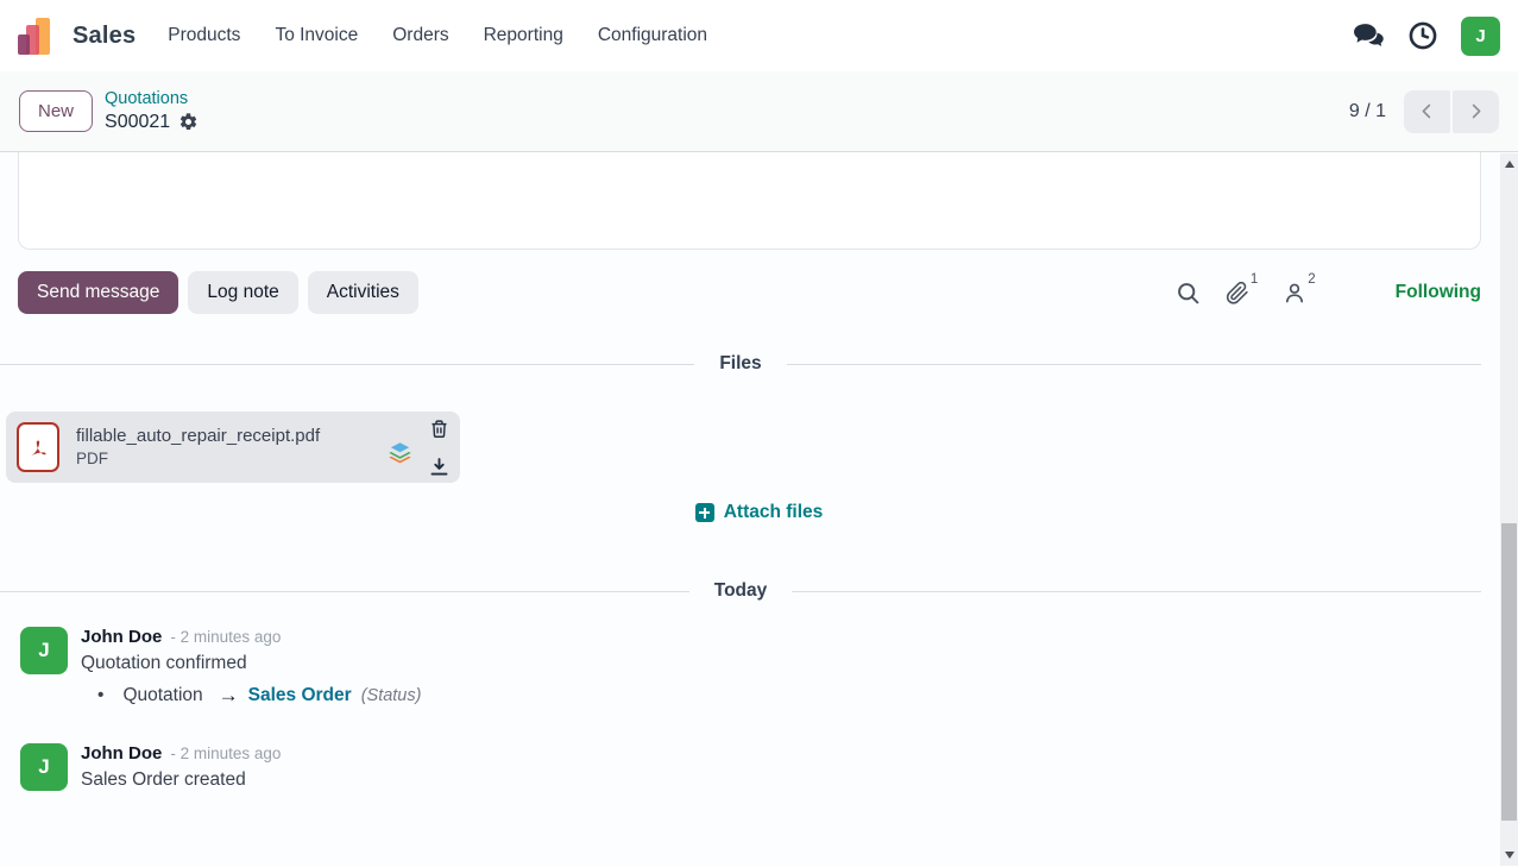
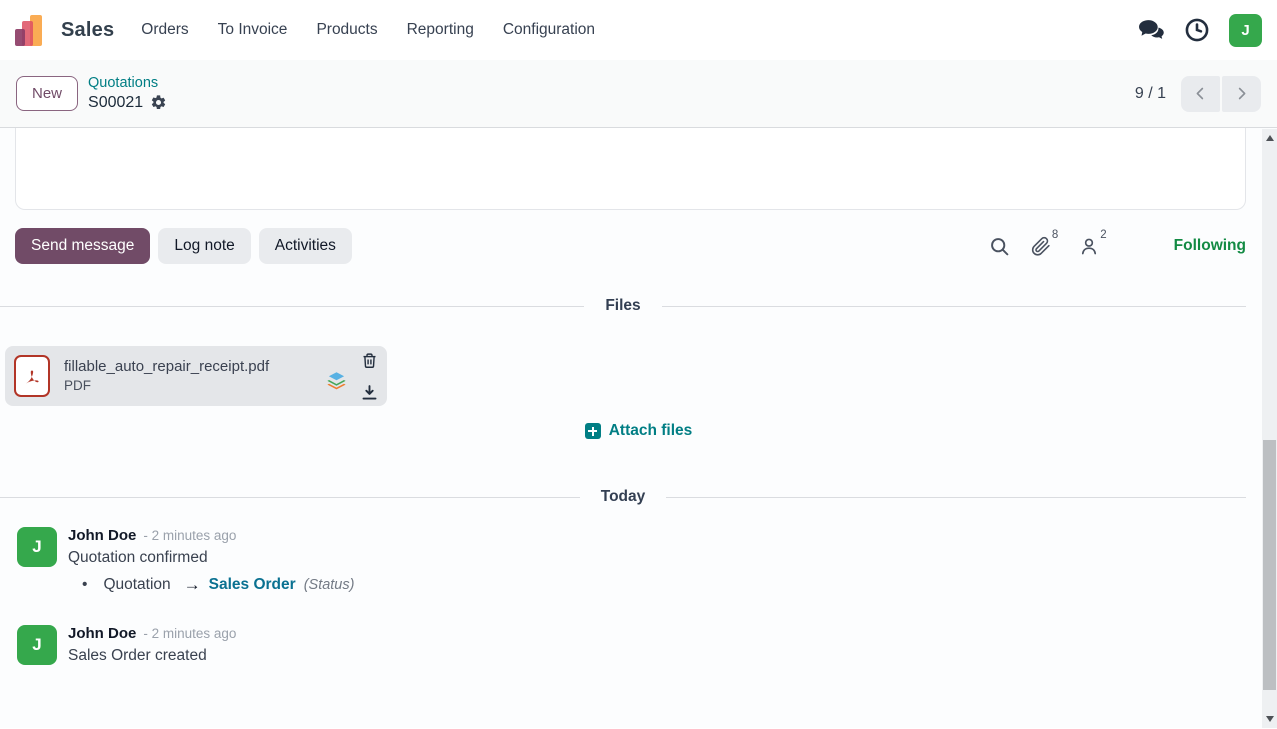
  Sales
- Products
+ Orders
  To Invoice
- Orders
+ Products
  Reporting
  Configuration
  J
  New
  Quotations
  S00021
  9 / 1
  Send message
  Log note
  Activities
- 1
+ 8
  2
  Following
  Files
  fillable_auto_repair_receipt.pdf
  PDF
  Attach files
  Today
  J
  John Doe
  - 2 minutes ago
  Quotation confirmed
  •
  Quotation
  →
  Sales Order
  (Status)
  J
  John Doe
  - 2 minutes ago
  Sales Order created
